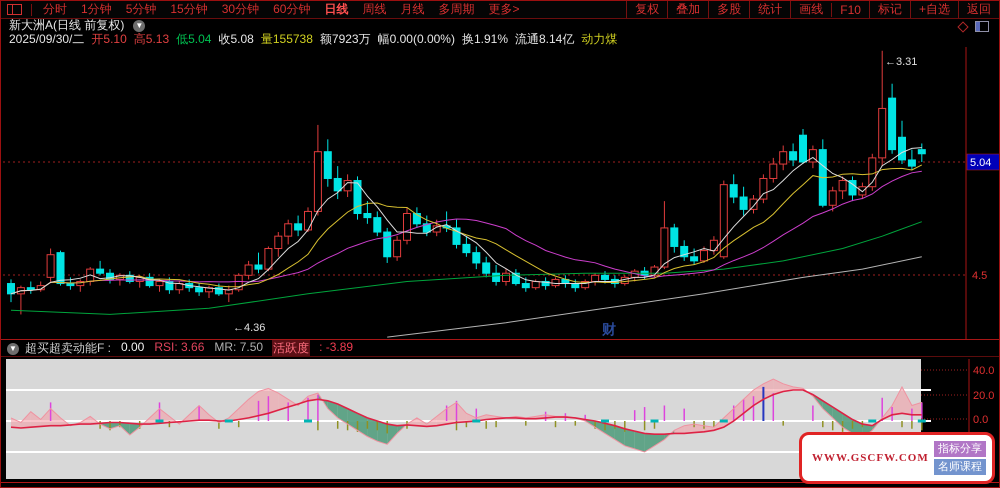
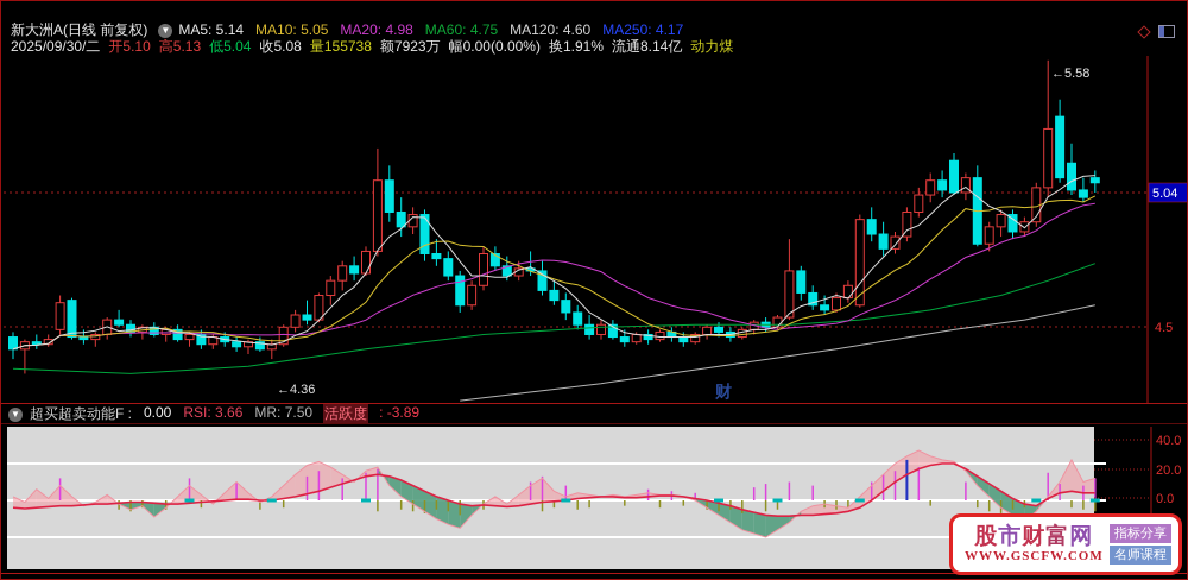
- 分时
- 1分钟
- 5分钟
- 15分钟
- 30分钟
- 60分钟
- 日线
- 周线
- 月线
- 多周期
- 更多>
- 复权
- 叠加
- 多股
- 统计
- 画线
- F10
- 标记
- +自选
- 返回
  新大洲A(日线 前复权)
  ▼
+ MA5: 5.14
+ MA10: 5.05
+ MA20: 4.98
+ MA60: 4.75
+ MA120: 4.60
+ MA250: 4.17
  2025/09/30/二
  开5.10
  高5.13
  低5.04
  收5.08
  量155738
  额7923万
  幅0.00(0.00%)
  换1.91%
  流通8.14亿
  动力煤
  5.04
  4.5
- ←3.31
+ ←5.58
  ←4.36
  财
  ▼
  超买超卖动能F :
  0.00
  RSI: 3.66
  MR: 7.50
  活跃度
  : -3.89
  40.0
  20.0
  0.0
+ 股市财富网
  WWW.GSCFW.COM
  指标分享
  名师课程
